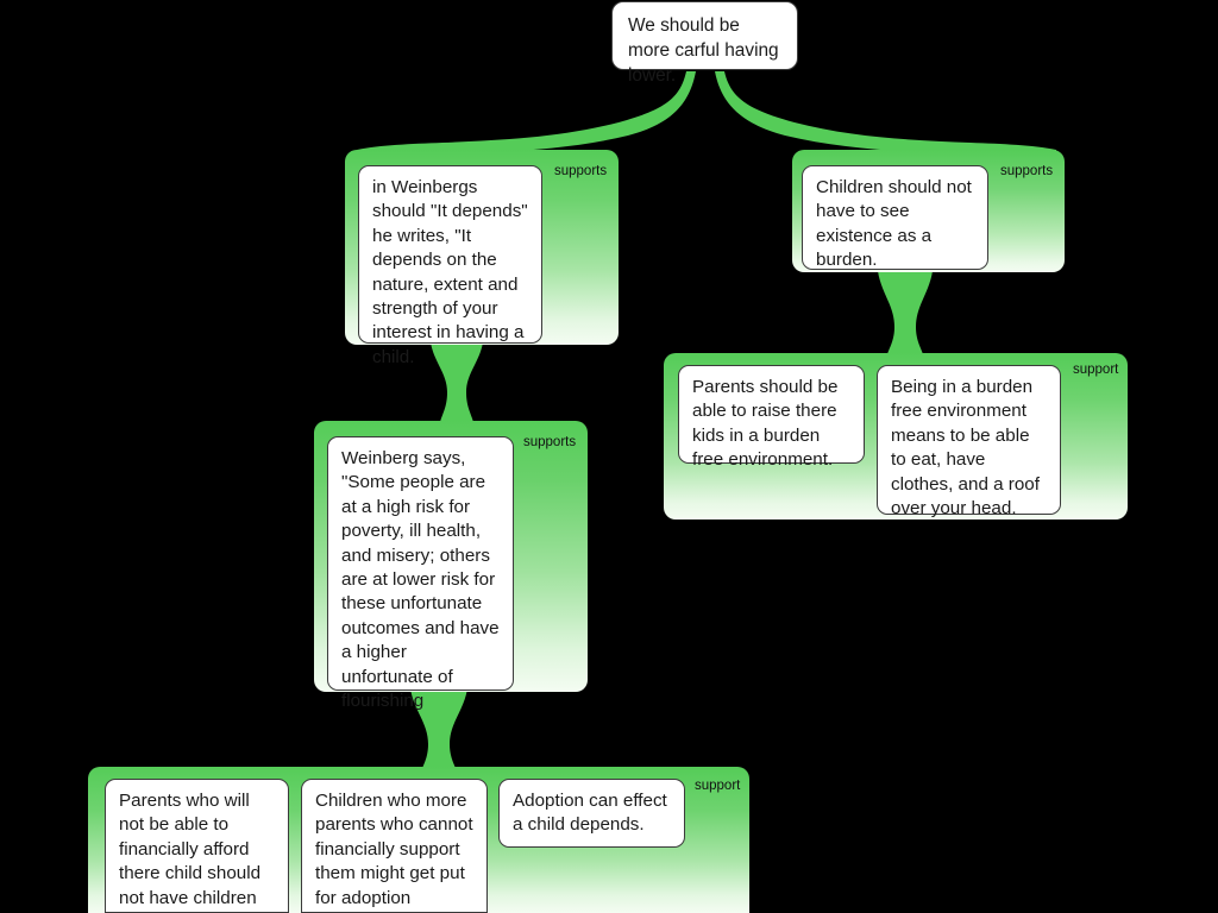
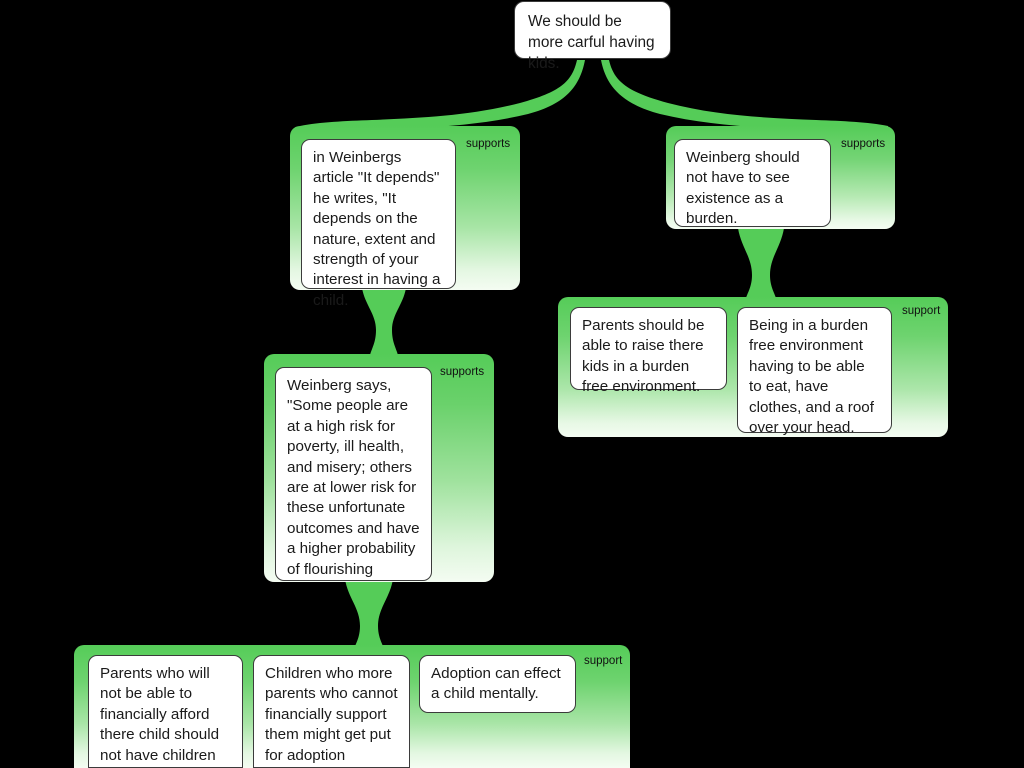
- We should be more carful having lower.
+ We should be more carful having kids.
  supports
- in Weinbergs should "It depends" he writes, "It depends on the nature, extent and strength of your interest in having a child.
+ in Weinbergs article "It depends" he writes, "It depends on the nature, extent and strength of your interest in having a child.
  supports
- Children should not have to see existence as a burden.
+ Weinberg should not have to see existence as a burden.
  supports
- Weinberg says, "Some people are at a high risk for poverty, ill health, and misery; others are at lower risk for these unfortunate outcomes and have a higher unfortunate of flourishing
+ Weinberg says, "Some people are at a high risk for poverty, ill health, and misery; others are at lower risk for these unfortunate outcomes and have a higher probability of flourishing
  support
  Parents should be able to raise there kids in a burden free environment.
- Being in a burden free environment means to be able to eat, have clothes, and a roof over your head.
+ Being in a burden free environment having to be able to eat, have clothes, and a roof over your head.
  support
  Parents who will not be able to financially afford there child should not have children
  Children who more parents who cannot financially support them might get put for adoption
- Adoption can effect a child depends.
+ Adoption can effect a child mentally.
